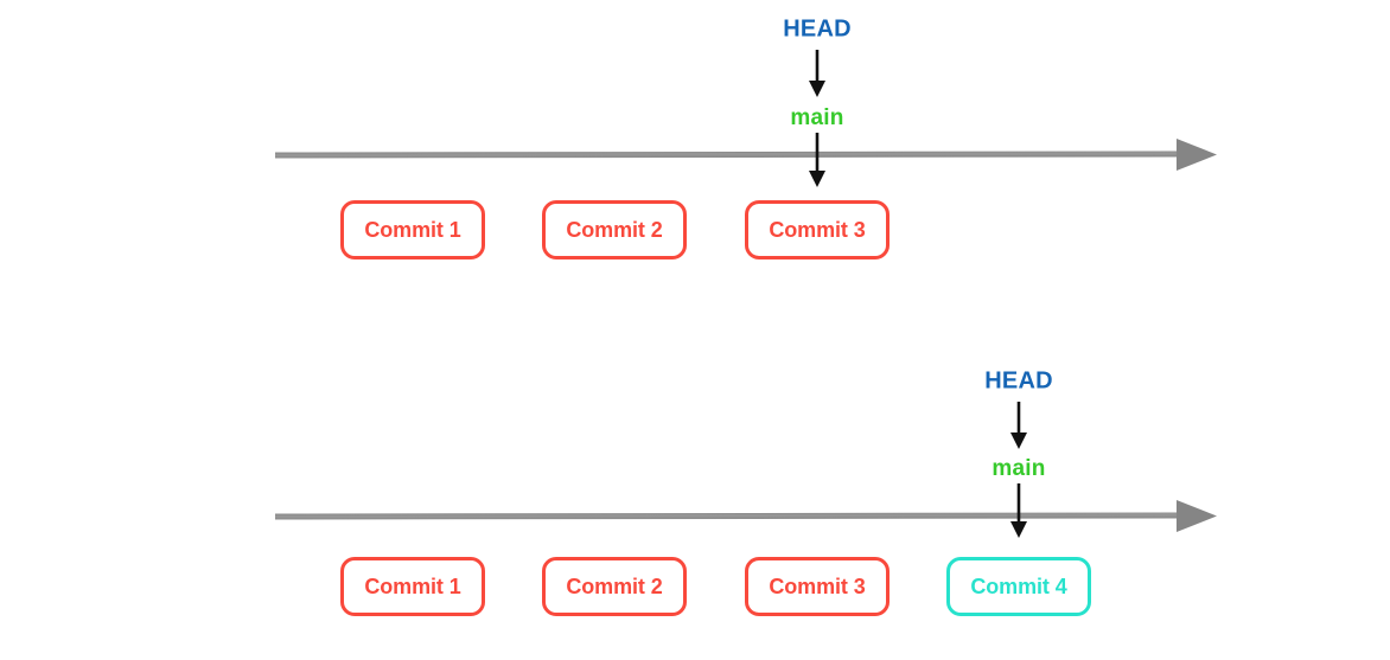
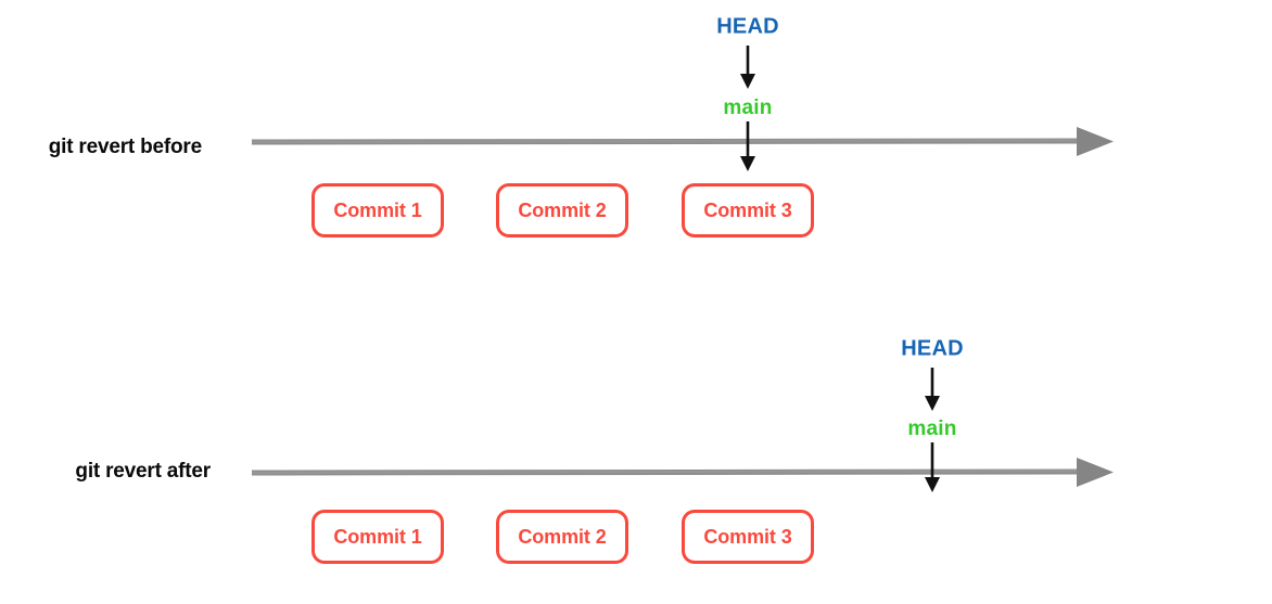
+ git revert before
  HEAD
  main
  Commit 1
  Commit 2
  Commit 3
+ git revert after
  HEAD
  main
  Commit 1
  Commit 2
  Commit 3
- Commit 4
